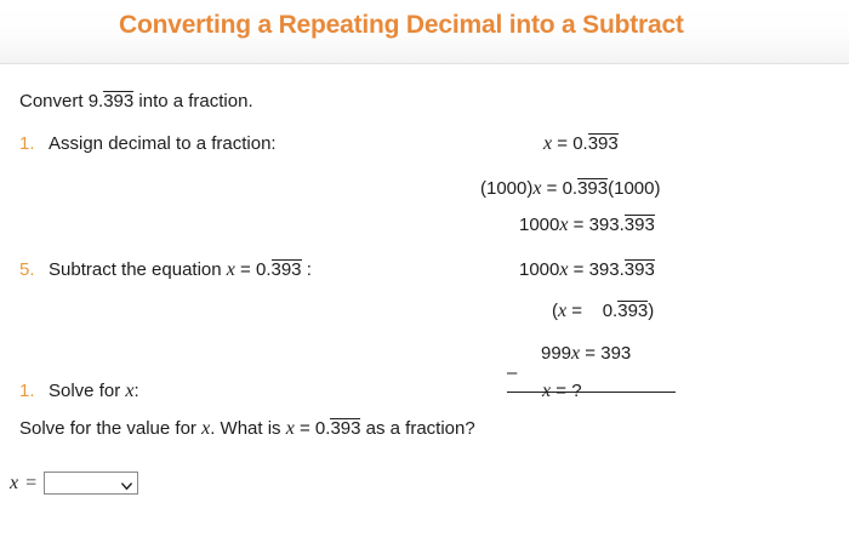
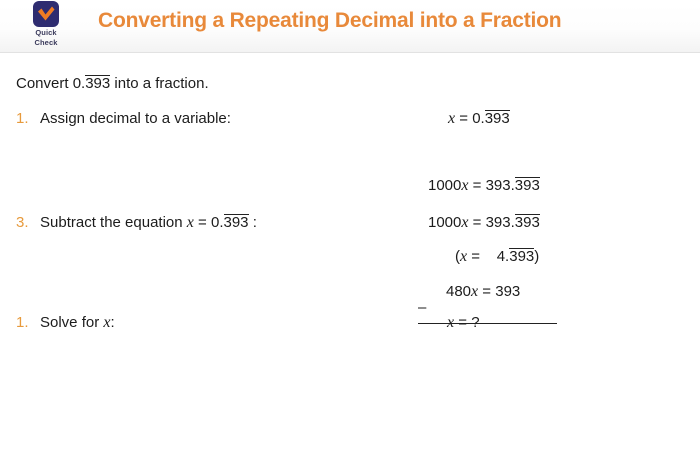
+ Quick
+ Check
- Converting a Repeating Decimal into a Subtract
+ Converting a Repeating Decimal into a Fraction
- Convert 9.393 into a fraction.
+ Convert 0.393 into a fraction.
- 1. Assign decimal to a fraction:
+ 1. Assign decimal to a variable:
  x = 0.393
- (1000)x = 0.393(1000)
  1000x = 393.393
- 5. Subtract the equation x = 0.393 :
+ 3. Subtract the equation x = 0.393 :
  1000x = 393.393
  –
- (x = 0.393)
+ (x = 4.393)
- 999x = 393
+ 480x = 393
  1. Solve for x:
  x = ?
- Solve for the value for x. What is x = 0.393 as a fraction?
- x
- =
